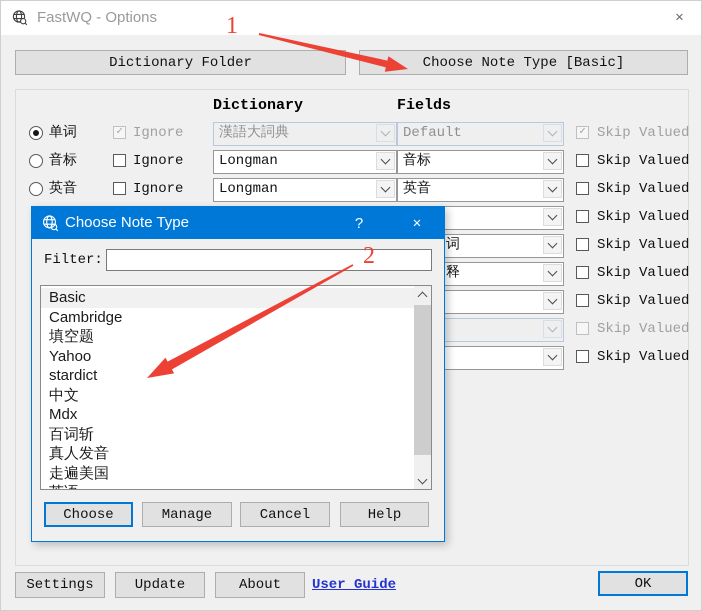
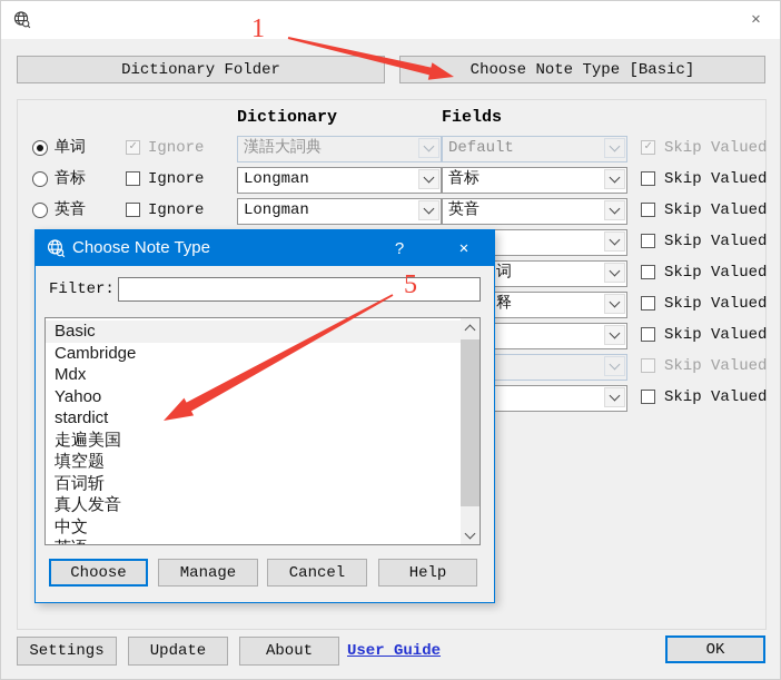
- FastWQ - Options
  ✕
  Dictionary Folder
  Choose Note Type [Basic]
  Dictionary
  Fields
  单词
  ✓
  Ignore
  漢語大詞典
  Default
  ✓
  Skip Valued
  音标
  Ignore
  Longman
  音标
  Skip Valued
  英音
  Ignore
  Longman
  英音
  Skip Valued
  Skip Valued
  词
  Skip Valued
  释
  Skip Valued
  Skip Valued
  Skip Valued
  Skip Valued
  Choose Note Type
  ?
  ✕
  Filter:
  Basic
  Cambridge
- 填空题
+ Mdx
  Yahoo
  stardict
- 中文
+ 走遍美国
- Mdx
+ 填空题
  百词斩
  真人发音
- 走遍美国
+ 中文
  Choose
  Manage
  Cancel
  Help
  Settings
  Update
  About
  User Guide
  OK
  1
- 2
+ 5
